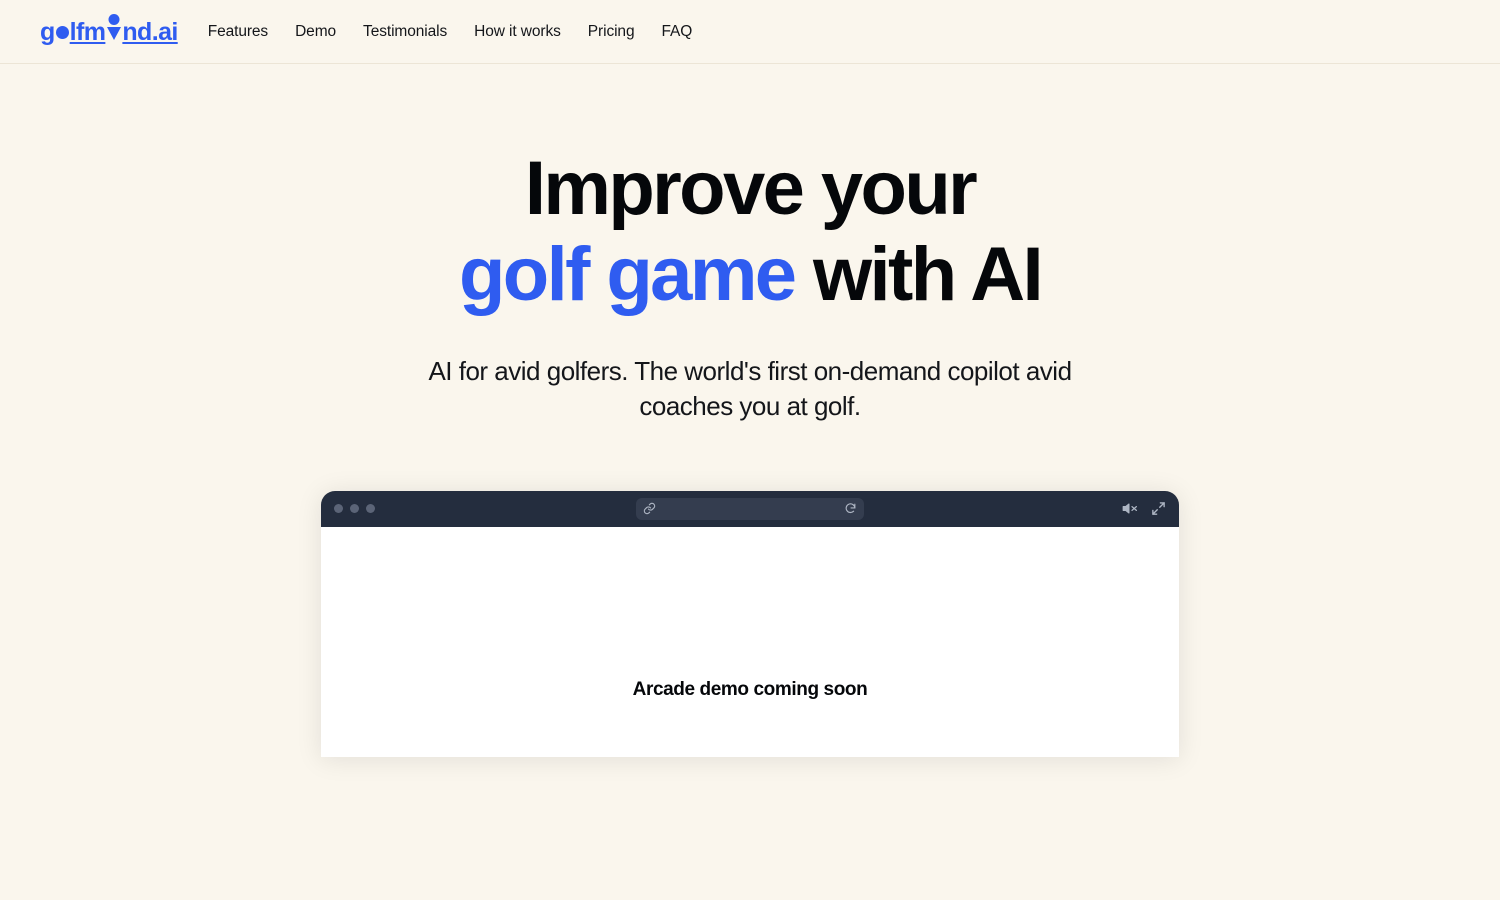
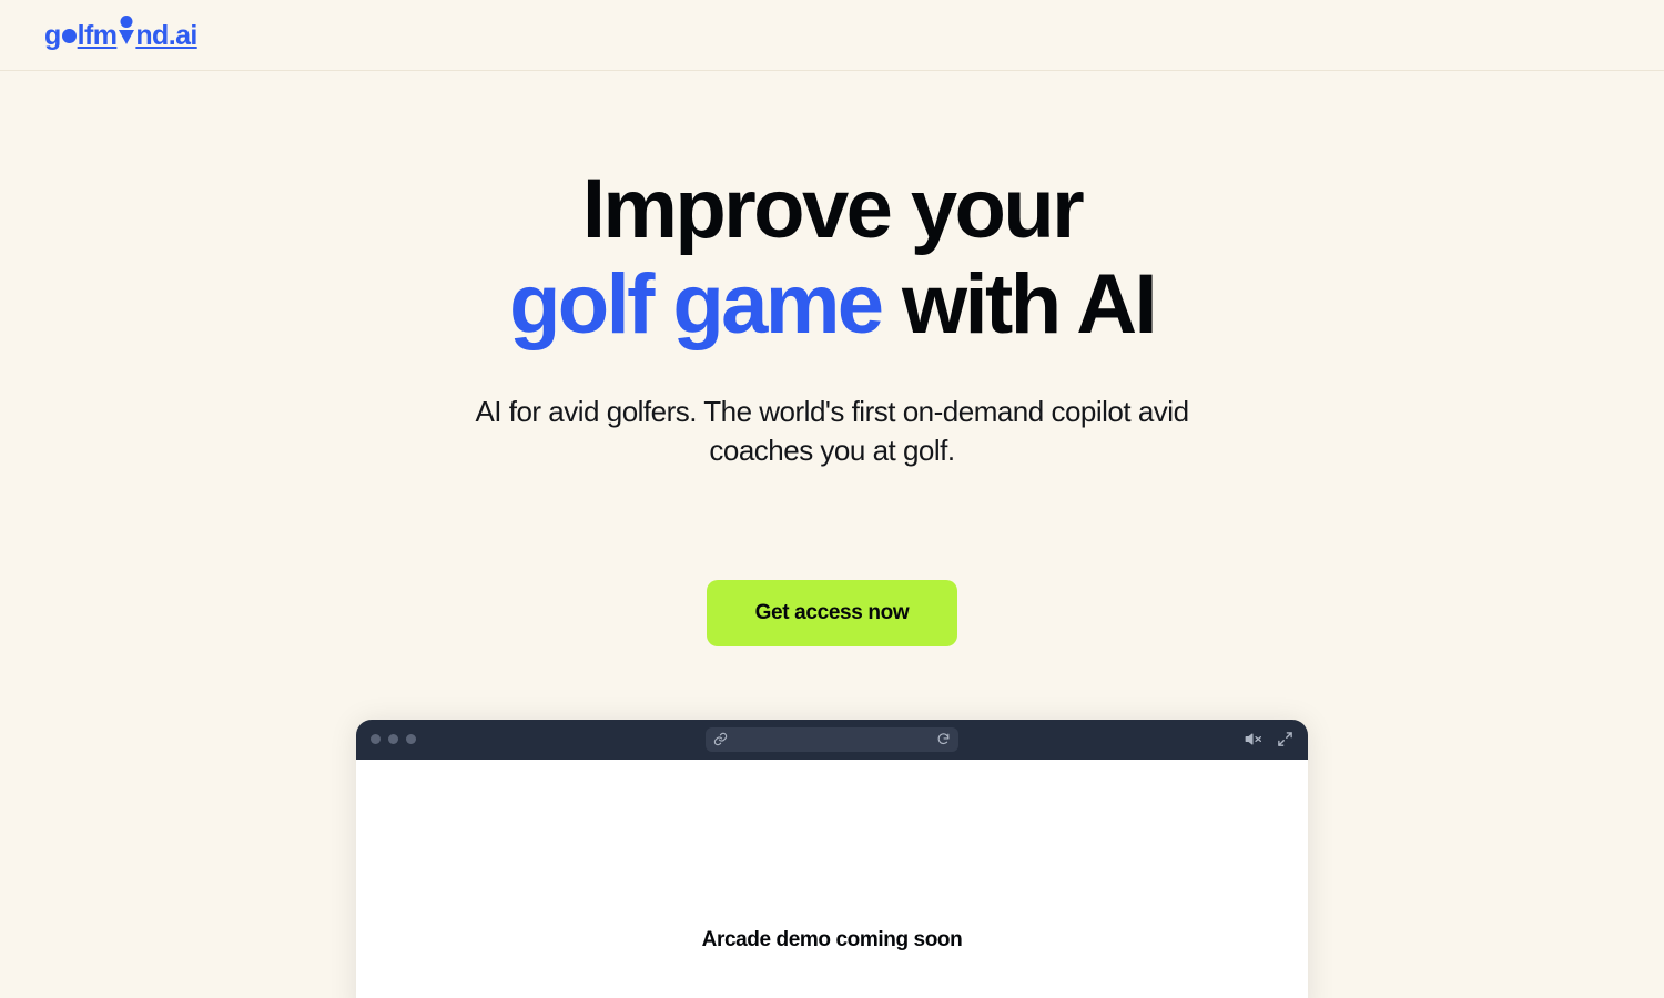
  g
  lfm
  nd.ai
- Features
- Demo
- Testimonials
- How it works
- Pricing
- FAQ
  Improve your
  golf game with AI
  AI for avid golfers. The world's first on-demand copilot avid coaches you at golf.
+ Get access now
  Arcade demo coming soon
